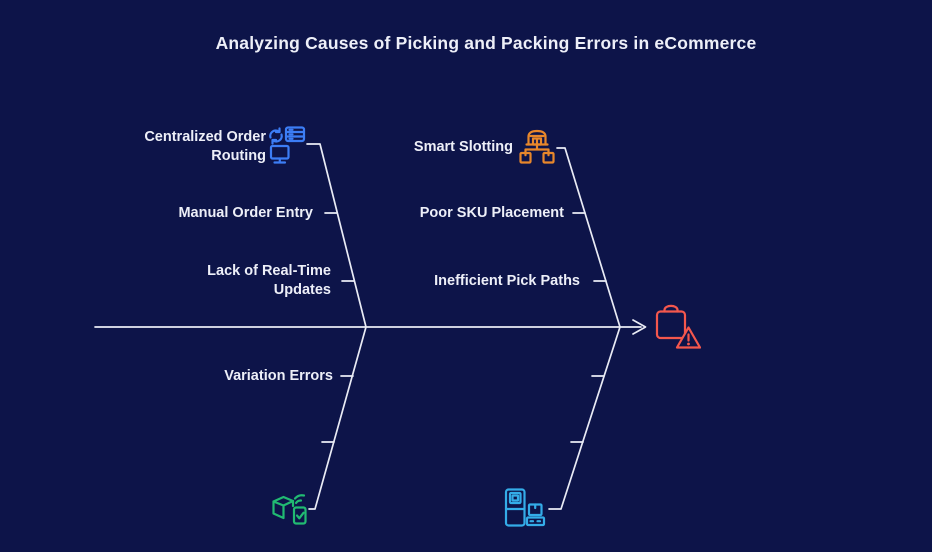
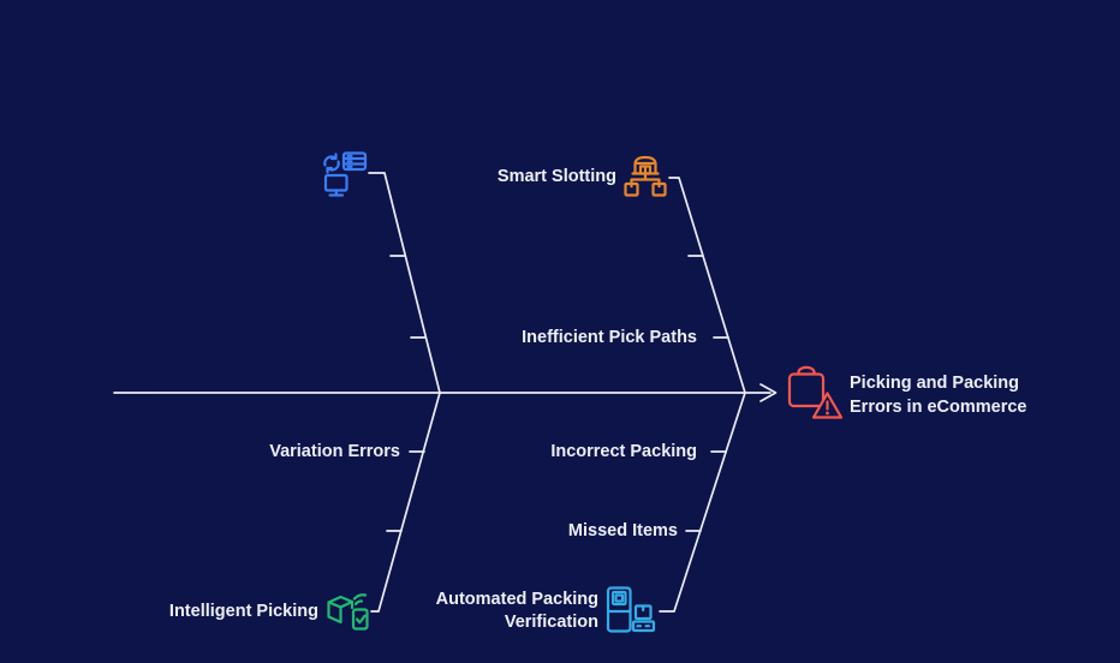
- Analyzing Causes of Picking and Packing Errors in eCommerce
- Centralized Order Routing
- Manual Order Entry
- Lack of Real-Time Updates
  Smart Slotting
- Poor SKU Placement
  Inefficient Pick Paths
  Variation Errors
+ Intelligent Picking
+ Incorrect Packing
+ Missed Items
+ Automated Packing Verification
+ Picking and Packing Errors in eCommerce
